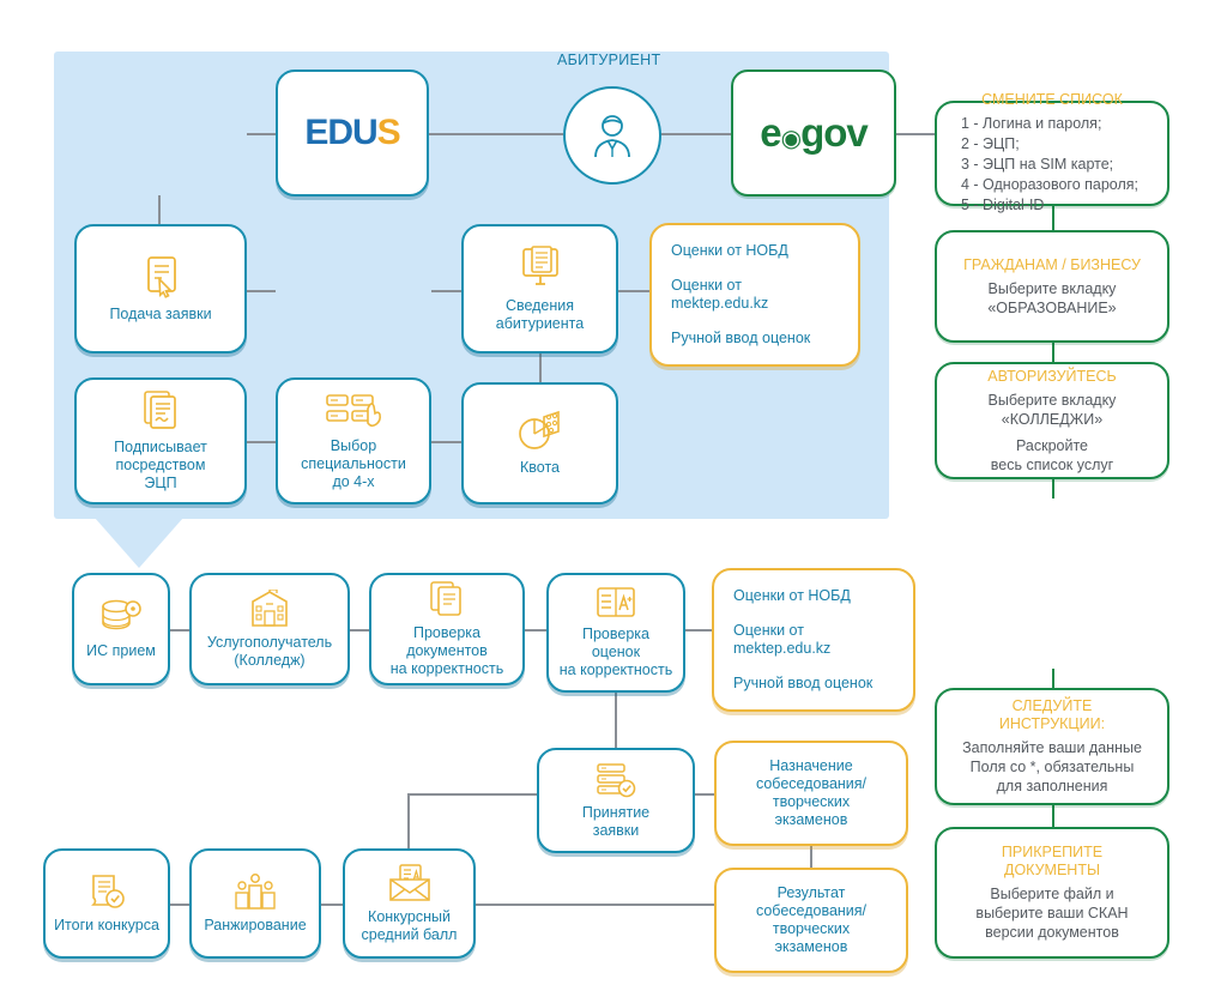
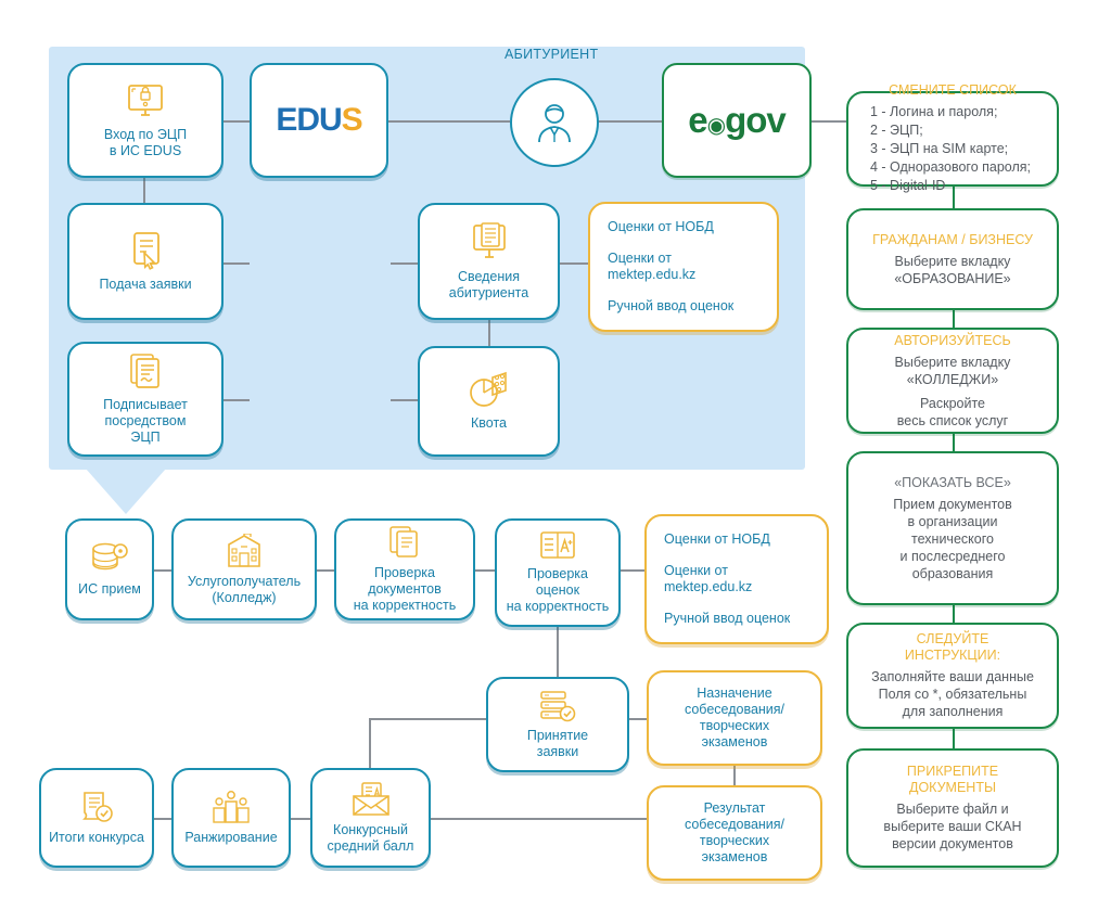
  АБИТУРИЕНТ
+ Вход по ЭЦП
+ в ИС EDUS
  EDUS
  Подача заявки
  Сведения
  абитуриента
  Подписывает
  посредством
  ЭЦП
- Выбор
- специальности
- до 4-х
  Квота
  e◉gov
  Оценки от НОБД
  Оценки от mektep.edu.kz
  Ручной ввод оценок
  ИС прием
  Услугополучатель
  (Колледж)
  Проверка
  документов
  на корректность
  Проверка
  оценок
  на корректность
  Оценки от НОБД
  Оценки от mektep.edu.kz
  Ручной ввод оценок
  Принятие
  заявки
  Назначение
  собеседования/творческих
  экзаменов
  Результат
  собеседования/творческих
  экзаменов
  Итоги конкурса
  Ранжирование
  Конкурсный
  средний балл
  СМЕНИТЕ СПИСОК
  1 - Логина и пароля;
  2 - ЭЦП;
  3 - ЭЦП на SIM карте;
  4 - Одноразового пароля;
  5 - Digital-ID
  ГРАЖДАНАМ / БИЗНЕСУ
  Выберите вкладку
  «ОБРАЗОВАНИЕ»
  АВТОРИЗУЙТЕСЬ
  Выберите вкладку
  «КОЛЛЕДЖИ»
  Раскройте
  весь список услуг
+ «ПОКАЗАТЬ ВСЕ»
+ Прием документов
+ в организации
+ технического
+ и послесреднего
+ образования
  СЛЕДУЙТЕ
  ИНСТРУКЦИИ:
  Заполняйте ваши данные
  Поля со *, обязательны
  для заполнения
  ПРИКРЕПИТЕ
  ДОКУМЕНТЫ
  Выберите файл и
  выберите ваши СКАН
  версии документов
